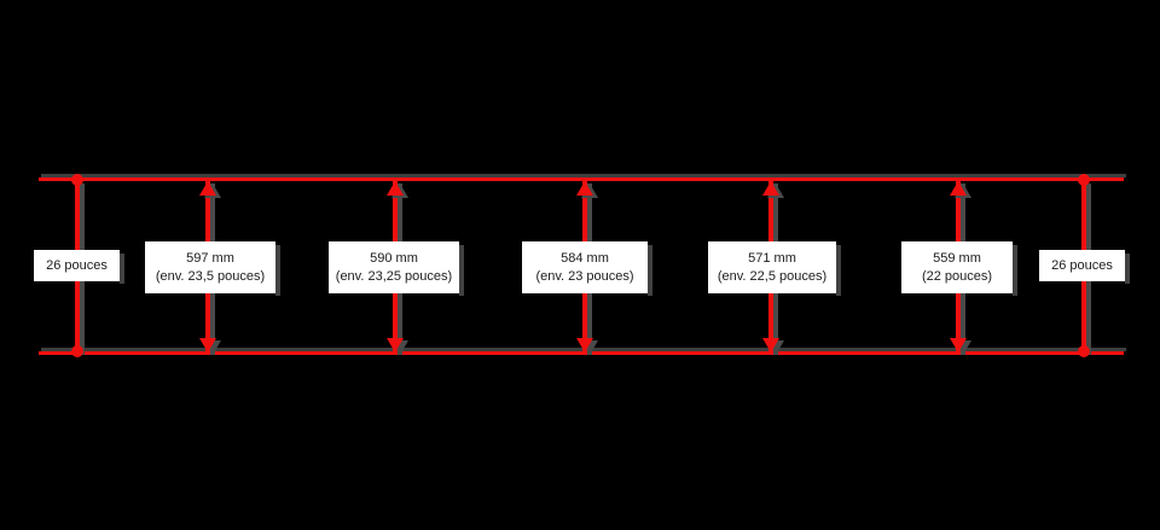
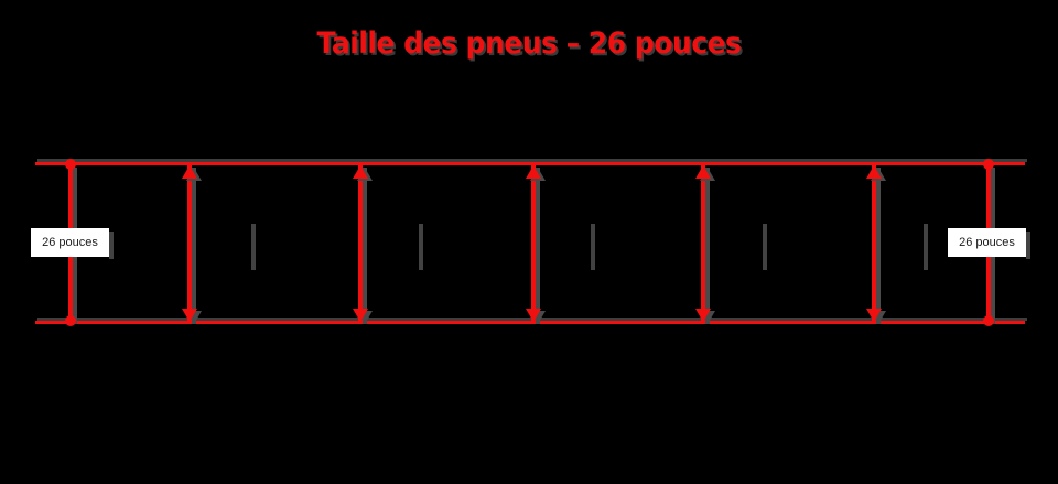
+ Taille des pneus – 26 pouces
  26 pouces
- 597 mm
- (env. 23,5 pouces)
- 590 mm
- (env. 23,25 pouces)
- 584 mm
- (env. 23 pouces)
- 571 mm
- (env. 22,5 pouces)
- 559 mm
- (22 pouces)
  26 pouces
